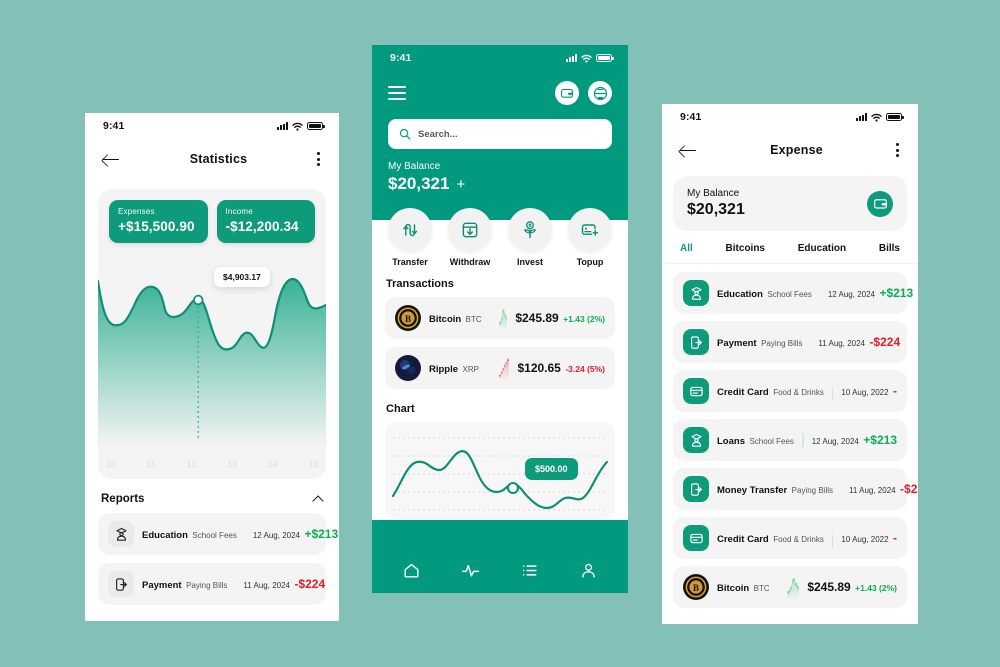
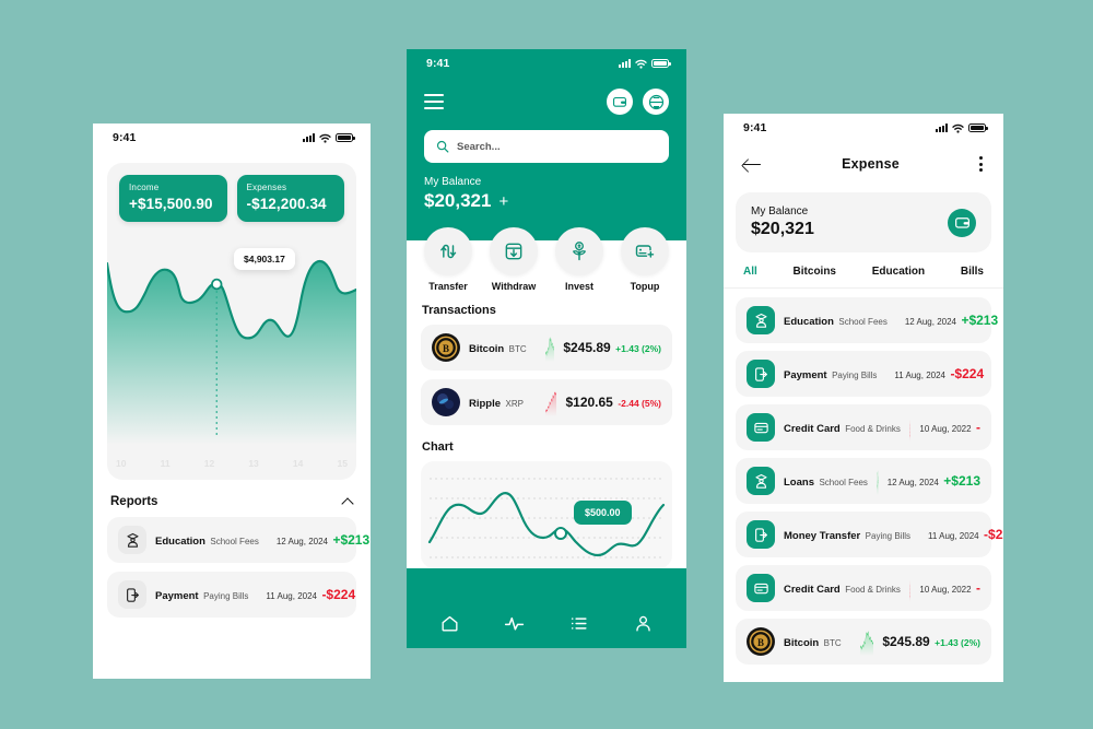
  9:41
- Statistics
- Expenses
+ Income
  +$15,500.90
- Income
+ Expenses
  -$12,200.34
  $4,903.17
  Reports
  Education School Fees
  12 Aug, 2024 +$213
  Payment Paying Bills
  11 Aug, 2024 -$224
  9:41
  Search...
  My Balance
  $20,321
  +
  Transfer
  Withdraw
  Invest
  Topup
  Transactions
  B
  Bitcoin BTC
  $245.89 +1.43 (2%)
  Ripple XRP
- $120.65 -3.24 (5%)
+ $120.65 -2.44 (5%)
  Chart
  $500.00
  9:41
  Expense
  My Balance
  $20,321
  All
  Bitcoins
  Education
  Bills
  Education School Fees
  12 Aug, 2024 +$213
  Payment Paying Bills
  11 Aug, 2024 -$224
  Credit Card Food & Drinks
  10 Aug, 2022 -
  Loans School Fees
  12 Aug, 2024 +$213
  Money Transfer Paying Bills
  11 Aug, 2024 -$2
  Credit Card Food & Drinks
  10 Aug, 2022 -
  B
  Bitcoin BTC
  $245.89 +1.43 (2%)
